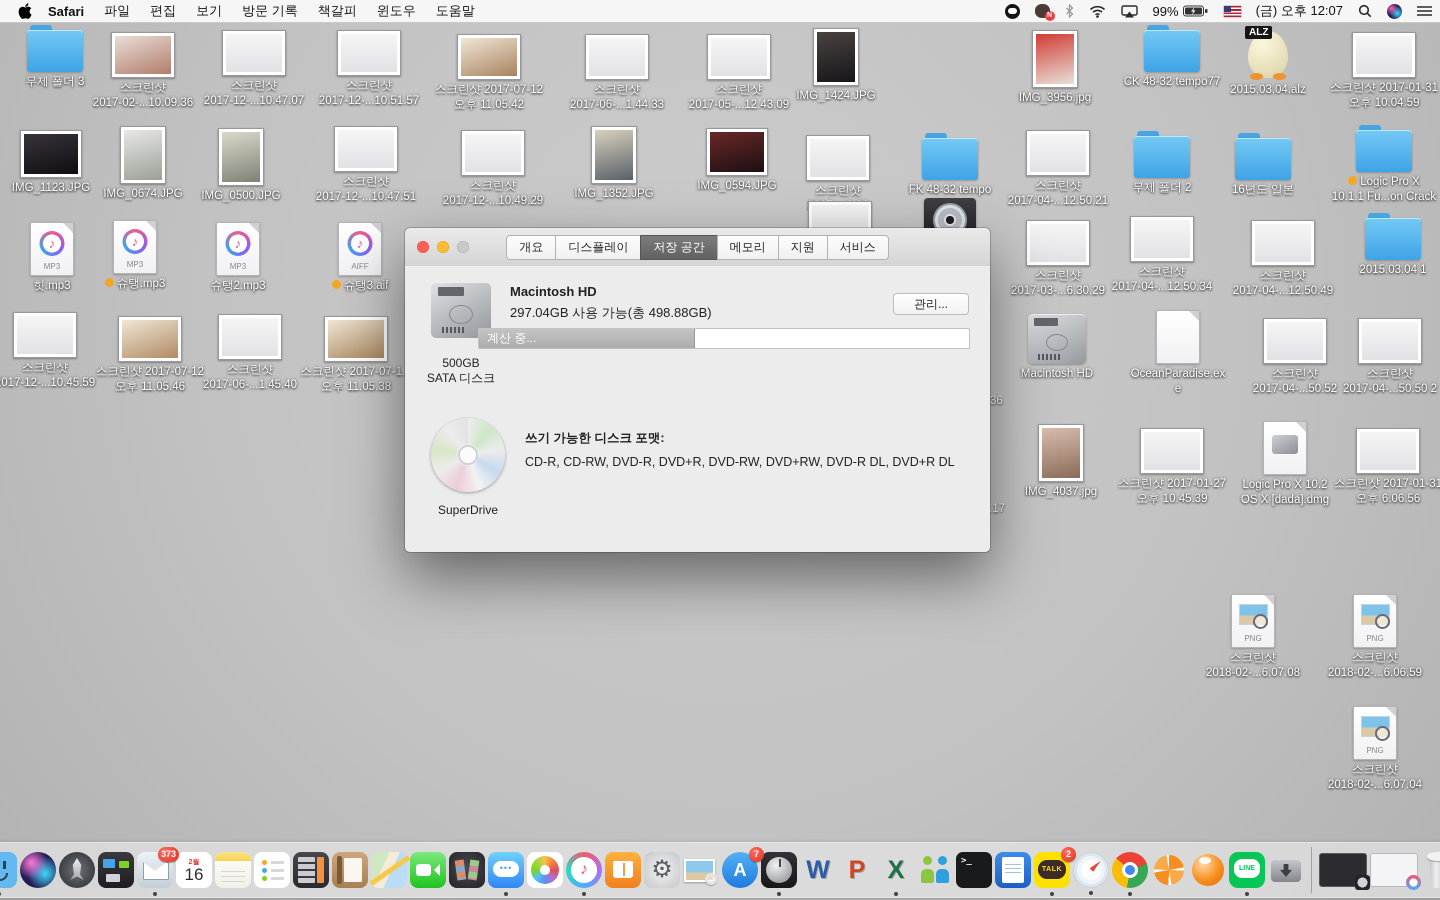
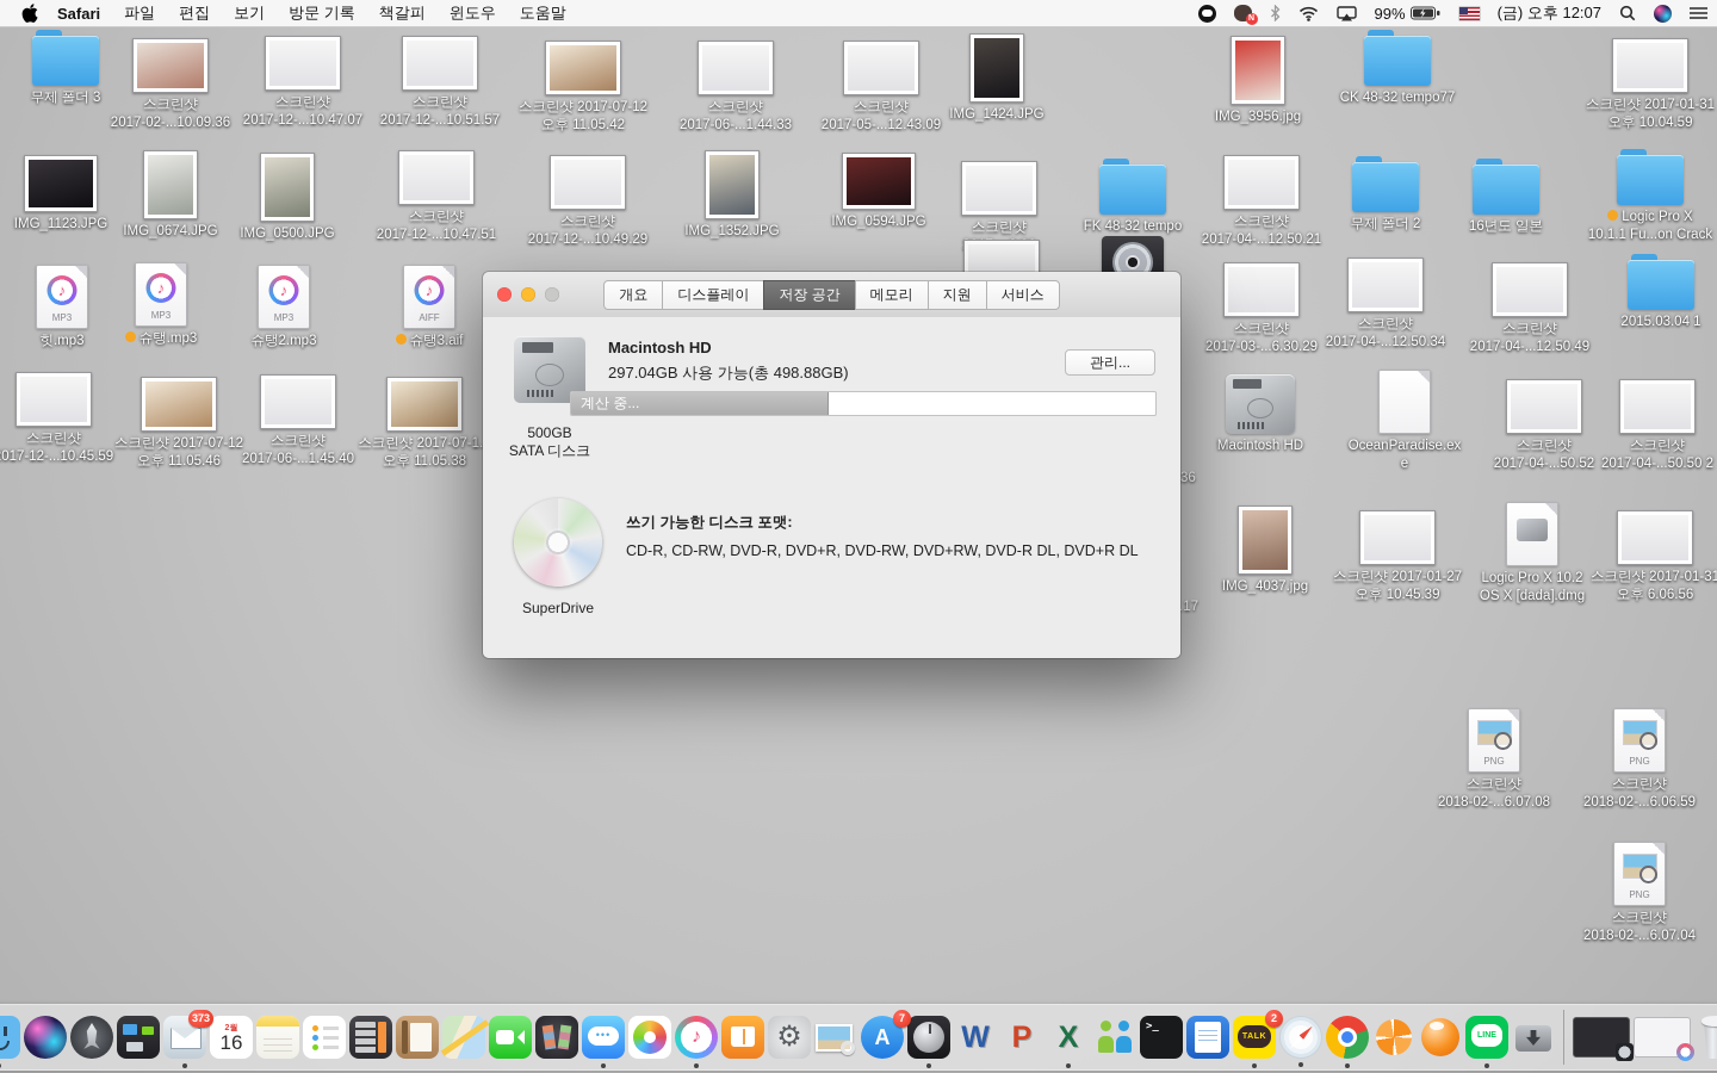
  Safari
  파일 편집 보기 방문 기록 책갈피 윈도우 도움말
  99%
  (금) 오후 12:07
  무제 폴더 3
  스크린샷
  2017-02-...10.09.36
  스크린샷
  2017-12-...10.47.07
  스크린샷
  2017-12-...10.51.57
  스크린샷 2017-07-12
  오후 11.05.42
  스크린샷
  2017-06-...1.44.33
  스크린샷
  2017-05-...12.43.09
  IMG_1424.JPG
  IMG_3956.jpg
  CK 48-32 tempo77
- ALZ
- 2015.03.04.alz
  스크린샷 2017-01-31
  오후 10.04.59
  IMG_1123.JPG
  IMG_0674.JPG
  IMG_0500.JPG
  스크린샷
  2017-12-...10.47.51
  스크린샷
  2017-12-...10.49.29
  IMG_1352.JPG
  IMG_0594.JPG
  스크린샷
  FK 48-32 tempo
  스크린샷
  2017-04-...12.50.21
  무제 폴더 2
  16년도 일본
  Logic Pro X
  10.1.1 Fu...on Crack
  ♪
  MP3
  힛.mp3
  ♪
  MP3
  슈탱.mp3
  ♪
  MP3
  슈탱2.mp3
  ♪
  AIFF
  슈탱3.aif
  스크린샷
  2017-03-...6.30.29
  스크린샷
  2017-04-...12.50.34
  스크린샷
  2017-04-...12.50.49
  2015.03.04 1
  스크린샷
  017-12-...10.45.59
  스크린샷 2017-07-12
  오후 11.05.46
  스크린샷
  2017-06-...1.45.40
  스크린샷 2017-07-1.
  오후 11.05.38
  Macintosh HD
  OceanParadise.ex
  e
  스크린샷
  2017-04-...50.52
  스크린샷
  2017-04-...50.50 2
  IMG_4037.jpg
  스크린샷 2017-01-27
  오후 10.45.39
  Logic Pro X 10.2
  OS X [dada].dmg
  스크린샷 2017-01-31
  오후 6.06.56
  PNG
  스크린샷
  2018-02-...6.07.08
  PNG
  스크린샷
  2018-02-...6.06.59
  PNG
  스크린샷
  2018-02-...6.07.04
  36
  .17
  개요
  디스플레이
  저장 공간
  메모리
  지원
  서비스
  500GB
  SATA 디스크
  Macintosh HD
  297.04GB 사용 가능(총 498.88GB)
  관리...
  계산 중...
  SuperDrive
  쓰기 가능한 디스크 포맷:
  CD-R, CD-RW, DVD-R, DVD+R, DVD-RW, DVD+RW, DVD-R DL, DVD+R DL
  373
  16
  •••
  ♪
  ⚙
  A
  7
  W
  P
  X
  >_
  2
